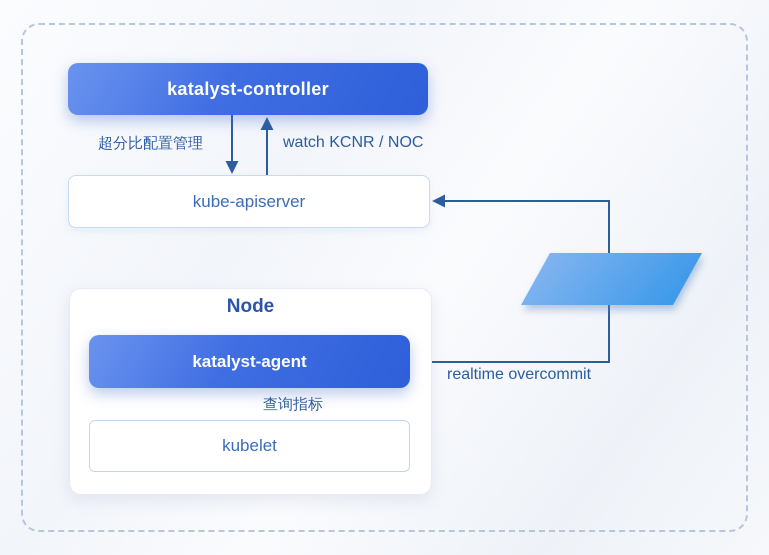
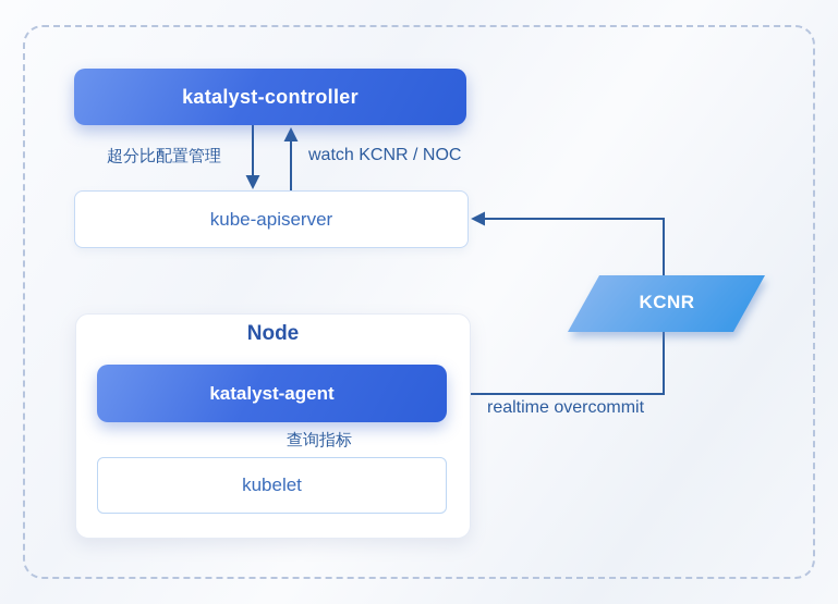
  katalyst-controller
  kube-apiserver
  Node
  katalyst-agent
  kubelet
+ KCNR
  超分比配置管理
  watch KCNR / NOC
  查询指标
  realtime overcommit
